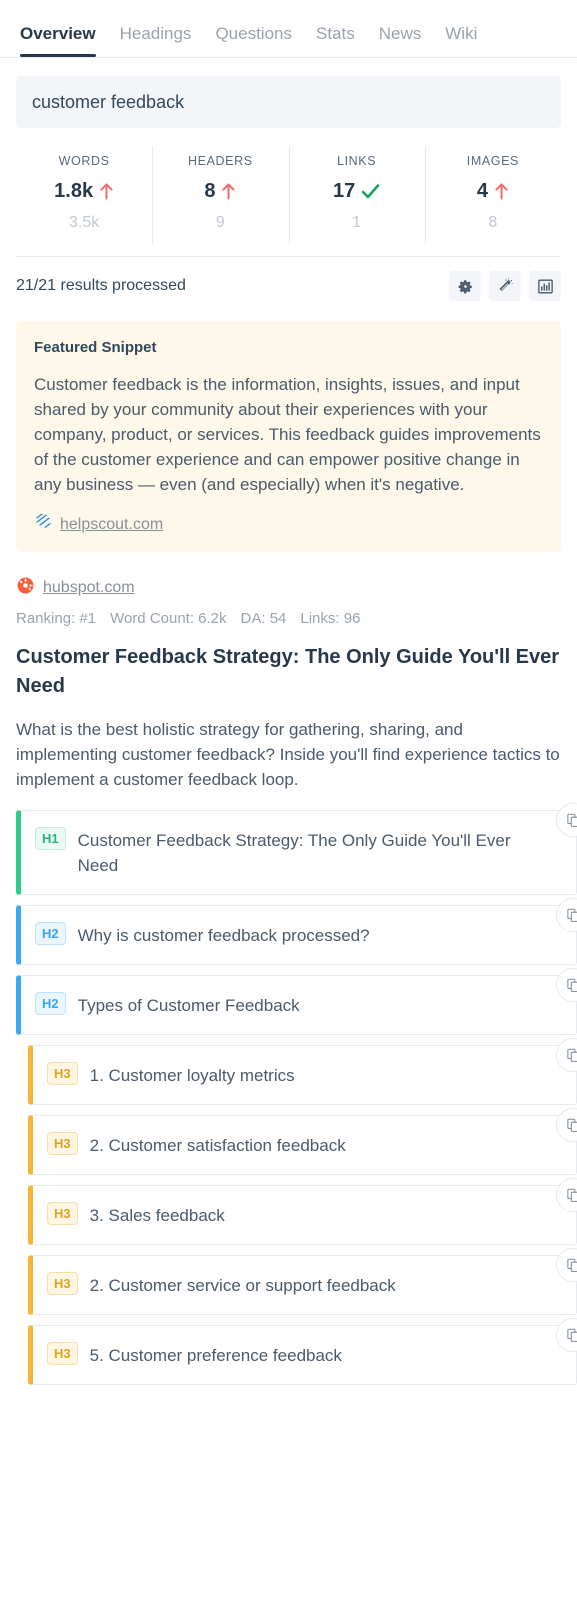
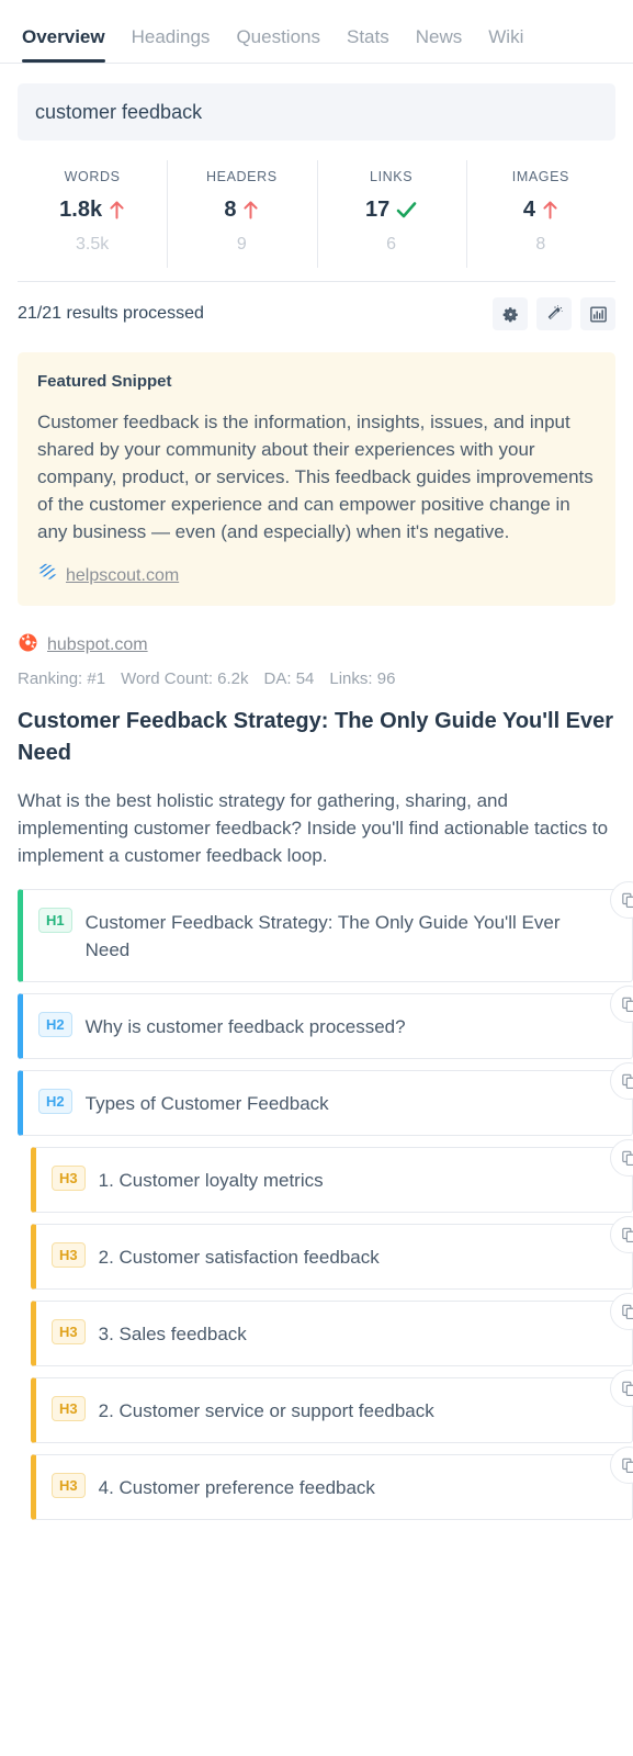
  Overview
  Headings
  Questions
  Stats
  News
  Wiki
  customer feedback
  WORDS
  1.8k
  3.5k
  HEADERS
  8
  9
  LINKS
  17
- 1
+ 6
  IMAGES
  4
  8
  21/21 results processed
  Featured Snippet
  Customer feedback is the information, insights, issues, and input shared by your community about their experiences with your company, product, or services. This feedback guides improvements of the customer experience and can empower positive change in any business — even (and especially) when it's negative.
  helpscout.com
  hubspot.com
  Ranking: #1
  Word Count: 6.2k
  DA: 54
  Links: 96
  Customer Feedback Strategy: The Only Guide You'll Ever Need
- What is the best holistic strategy for gathering, sharing, and implementing customer feedback? Inside you'll find experience tactics to implement a customer feedback loop.
+ What is the best holistic strategy for gathering, sharing, and implementing customer feedback? Inside you'll find actionable tactics to implement a customer feedback loop.
  H1
  Customer Feedback Strategy: The Only Guide You'll Ever Need
  H2
  Why is customer feedback processed?
  H2
  Types of Customer Feedback
  H3
  1. Customer loyalty metrics
  H3
  2. Customer satisfaction feedback
  H3
  3. Sales feedback
  H3
  2. Customer service or support feedback
  H3
- 5. Customer preference feedback
+ 4. Customer preference feedback
